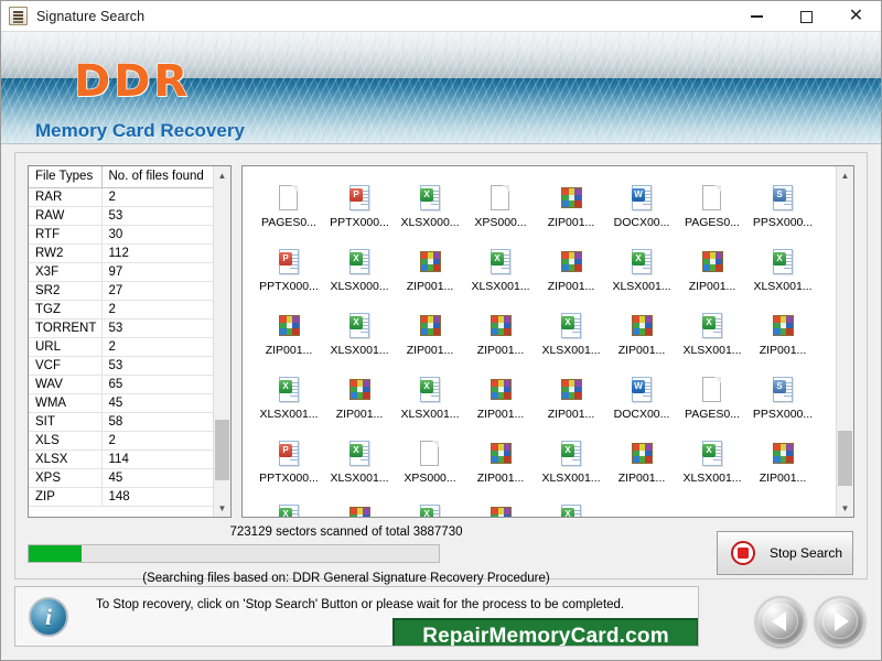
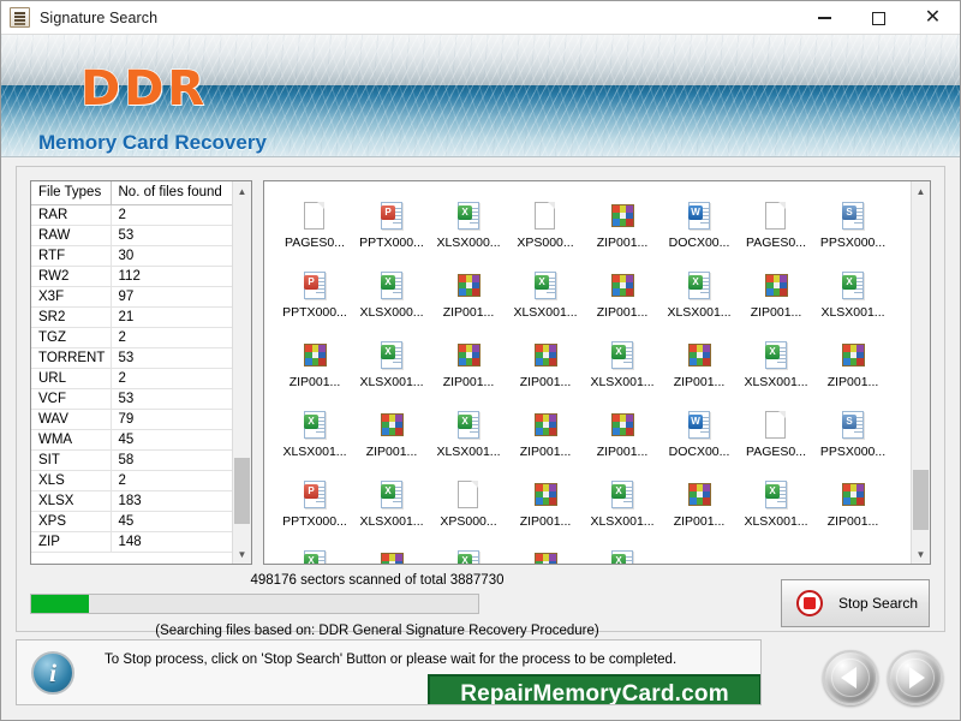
  Signature Search
  ✕
  DDR
  Memory Card Recovery
  File Types	No. of files found
  RAR	2
  RAW	53
  RTF	30
  RW2	112
  X3F	97
- SR2	27
+ SR2	21
  TGZ	2
  TORRENT	53
  URL	2
  VCF	53
- WAV	65
+ WAV	79
  WMA	45
  SIT	58
  XLS	2
- XLSX	114
+ XLSX	183
  XPS	45
  ZIP	148
  ▲
  ▼
  PAGES0...
  P
  PPTX000...
  X
  XLSX000...
  XPS000...
  ZIP001...
  W
  DOCX00...
  PAGES0...
  S
  PPSX000...
  P
  PPTX000...
  X
  XLSX000...
  ZIP001...
  X
  XLSX001...
  ZIP001...
  X
  XLSX001...
  ZIP001...
  X
  XLSX001...
  ZIP001...
  X
  XLSX001...
  ZIP001...
  ZIP001...
  X
  XLSX001...
  ZIP001...
  X
  XLSX001...
  ZIP001...
  X
  XLSX001...
  ZIP001...
  X
  XLSX001...
  ZIP001...
  ZIP001...
  W
  DOCX00...
  PAGES0...
  S
  PPSX000...
  P
  PPTX000...
  X
  XLSX001...
  XPS000...
  ZIP001...
  X
  XLSX001...
  ZIP001...
  X
  XLSX001...
  ZIP001...
  X
  X
  X
  ▲
  ▼
- 723129 sectors scanned of total 3887730
+ 498176 sectors scanned of total 3887730
  (Searching files based on: DDR General Signature Recovery Procedure)
  Stop Search
  i
- To Stop recovery, click on 'Stop Search' Button or please wait for the process to be completed.
+ To Stop process, click on 'Stop Search' Button or please wait for the process to be completed.
  RepairMemoryCard.com
